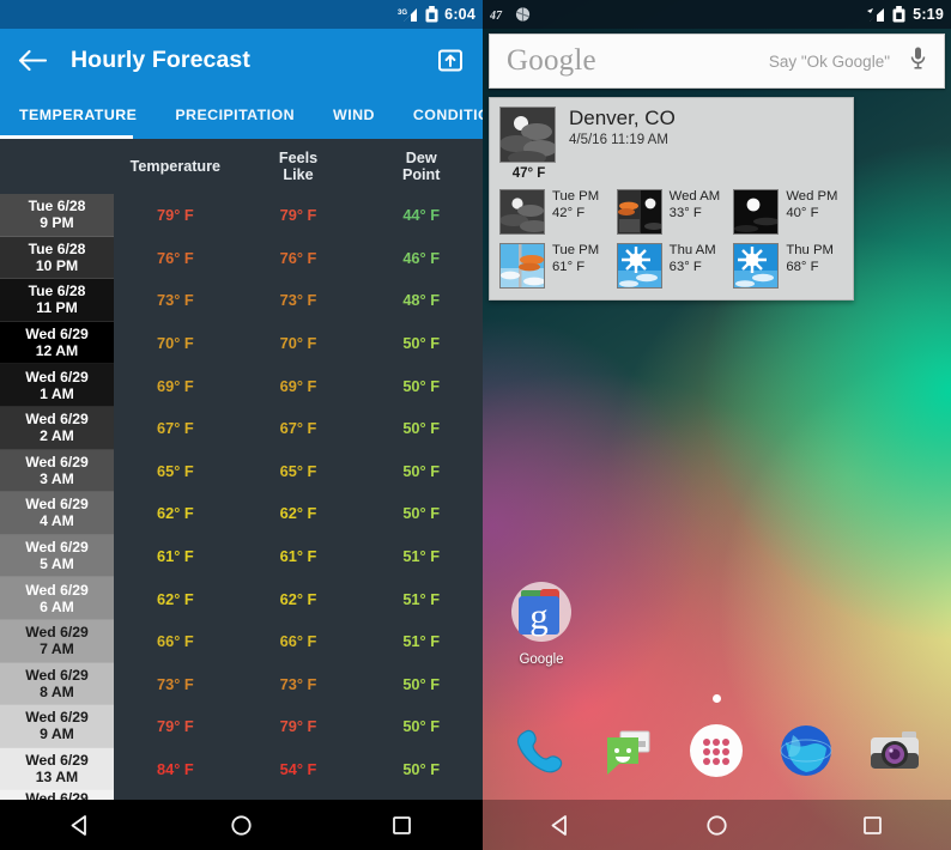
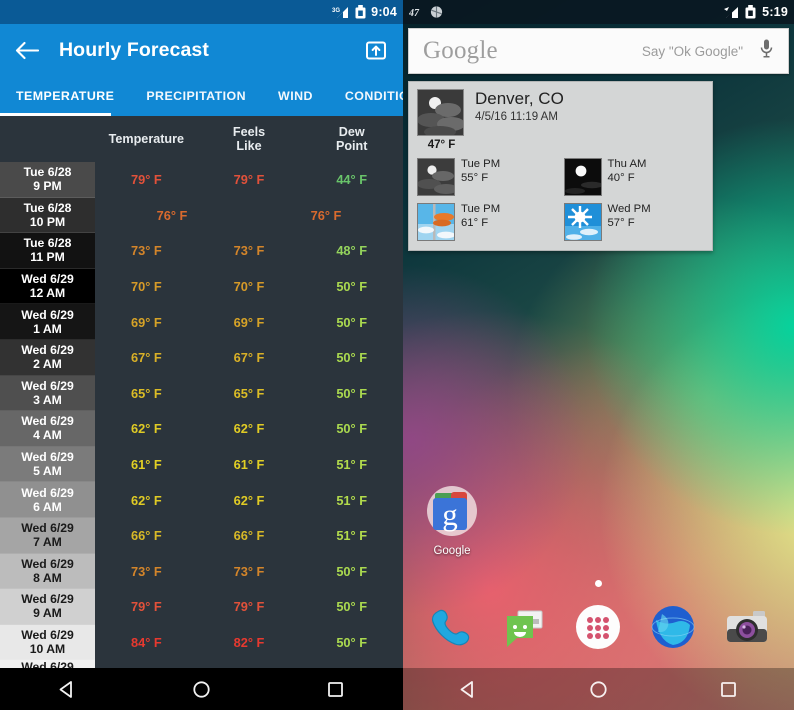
- 6:04
+ 9:04
  Hourly Forecast
  TEMPERATURE
  PRECIPITATION
  WIND
  CONDITI
  Temperature
  Feels
  Like
  Dew
  Point
  Tue 6/28
  9 PM
  79° F
  79° F
  44° F
  Tue 6/28
  10 PM
  76° F
  76° F
- 46° F
  Tue 6/28
  11 PM
  73° F
  73° F
  48° F
  Wed 6/29
  12 AM
  70° F
  70° F
  50° F
  Wed 6/29
  1 AM
  69° F
  69° F
  50° F
  Wed 6/29
  2 AM
  67° F
  67° F
  50° F
  Wed 6/29
  3 AM
  65° F
  65° F
  50° F
  Wed 6/29
  4 AM
  62° F
  62° F
  50° F
  Wed 6/29
  5 AM
  61° F
  61° F
  51° F
  Wed 6/29
  6 AM
  62° F
  62° F
  51° F
  Wed 6/29
  7 AM
  66° F
  66° F
  51° F
  Wed 6/29
  8 AM
  73° F
  73° F
  50° F
  Wed 6/29
  9 AM
  79° F
  79° F
  50° F
  Wed 6/29
- 13 AM
+ 10 AM
  84° F
- 54° F
+ 82° F
  50° F
  Wed 6/29
  47
  5:19
  Google
  Say "Ok Google"
  47° F
  Denver, CO
  4/5/16 11:19 AM
  Tue PM
- 42° F
+ 55° F
- Wed AM
- 33° F
- Wed PM
+ Thu AM
  40° F
  Tue PM
  61° F
- Thu AM
+ Wed PM
- 63° F
+ 57° F
- Thu PM
- 68° F
  g
  Google
